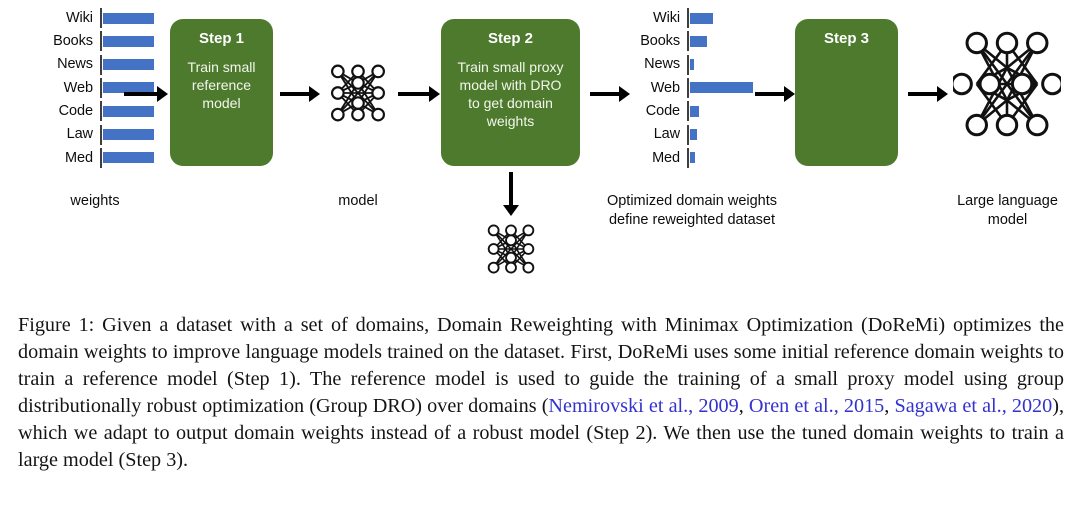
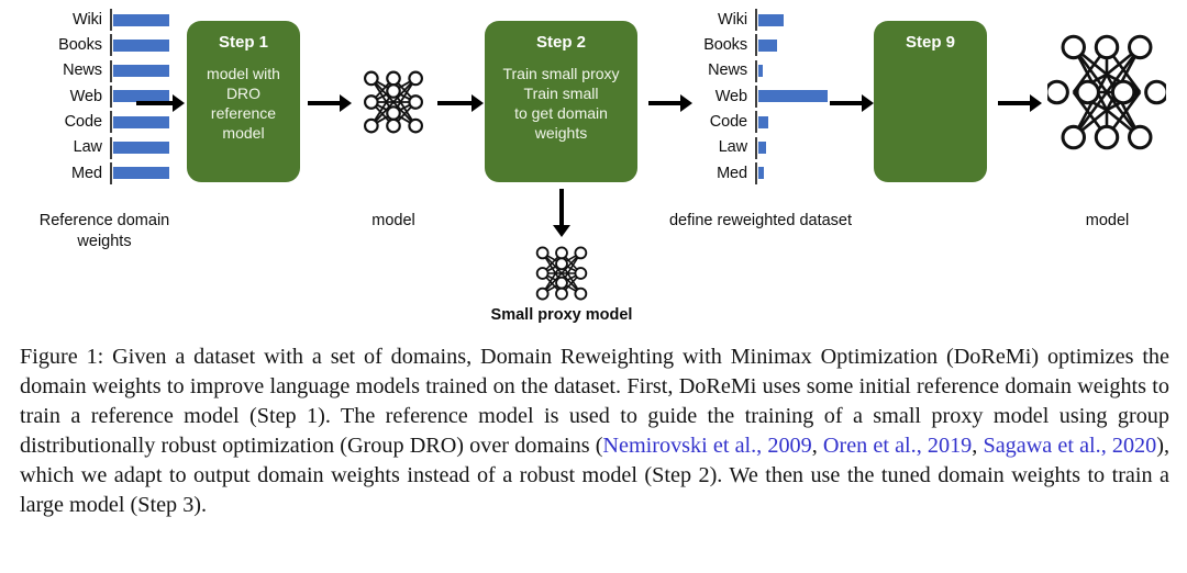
  Wiki
  Books
  News
  Web
  Code
  Law
  Med
+ Reference domain
  weights
  Step 1
- Train small
+ model with DRO
  reference
  model
  model
  Step 2
  Train small proxy
- model with DRO
+ Train small
  to get domain
  weights
+ Small proxy model
  Wiki
  Books
  News
  Web
  Code
  Law
  Med
- Optimized domain weights
  define reweighted dataset
- Step 3
+ Step 9
- Large language
  model
- Figure 1: Given a dataset with a set of domains, Domain Reweighting with Minimax Optimization (DoReMi) optimizes the domain weights to improve language models trained on the dataset. First, DoReMi uses some initial reference domain weights to train a reference model (Step 1). The reference model is used to guide the training of a small proxy model using group distributionally robust optimization (Group DRO) over domains (Nemirovski et al., 2009, Oren et al., 2015, Sagawa et al., 2020), which we adapt to output domain weights instead of a robust model (Step 2). We then use the tuned domain weights to train a large model (Step 3).
+ Figure 1: Given a dataset with a set of domains, Domain Reweighting with Minimax Optimization (DoReMi) optimizes the domain weights to improve language models trained on the dataset. First, DoReMi uses some initial reference domain weights to train a reference model (Step 1). The reference model is used to guide the training of a small proxy model using group distributionally robust optimization (Group DRO) over domains (Nemirovski et al., 2009, Oren et al., 2019, Sagawa et al., 2020), which we adapt to output domain weights instead of a robust model (Step 2). We then use the tuned domain weights to train a large model (Step 3).
